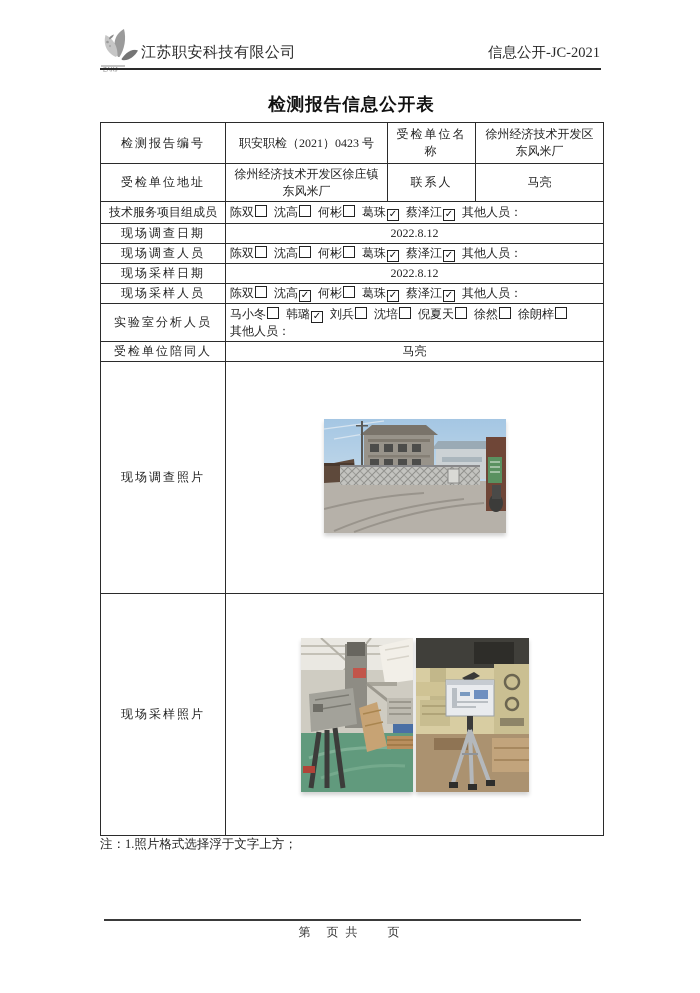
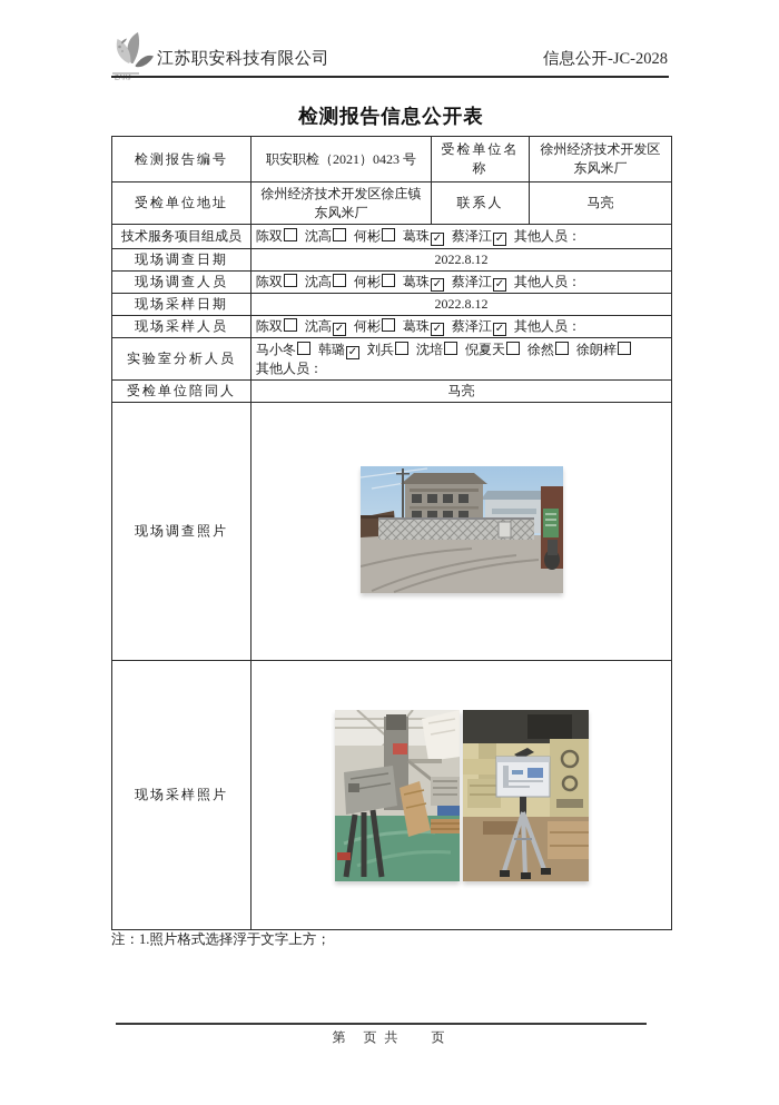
  江苏职安科技有限公司
- 信息公开-JC-2021
+ 信息公开-JC-2028
  检测报告信息公开表
  检测报告编号	职安职检（2021）0423 号	受检单位名称	徐州经济技术开发区东风米厂
  受检单位地址	徐州经济技术开发区徐庄镇东风米厂	联系人	马亮
  技术服务项目组成员	陈双 沈高 何彬 葛珠 ✓ 蔡泽江 ✓ 其他人员：
  现场调查日期	2022.8.12
  现场调查人员	陈双 沈高 何彬 葛珠 ✓ 蔡泽江 ✓ 其他人员：
  现场采样日期	2022.8.12
  现场采样人员	陈双 沈高 ✓ 何彬 葛珠 ✓ 蔡泽江 ✓ 其他人员：
  实验室分析人员	马小冬 韩璐 ✓ 刘兵 沈培 倪夏天 徐然 徐朗梓其他人员：
  受检单位陪同人	马亮
  现场调查照片
  现场采样照片
  注：1.照片格式选择浮于文字上方；
  第 页 共 页
